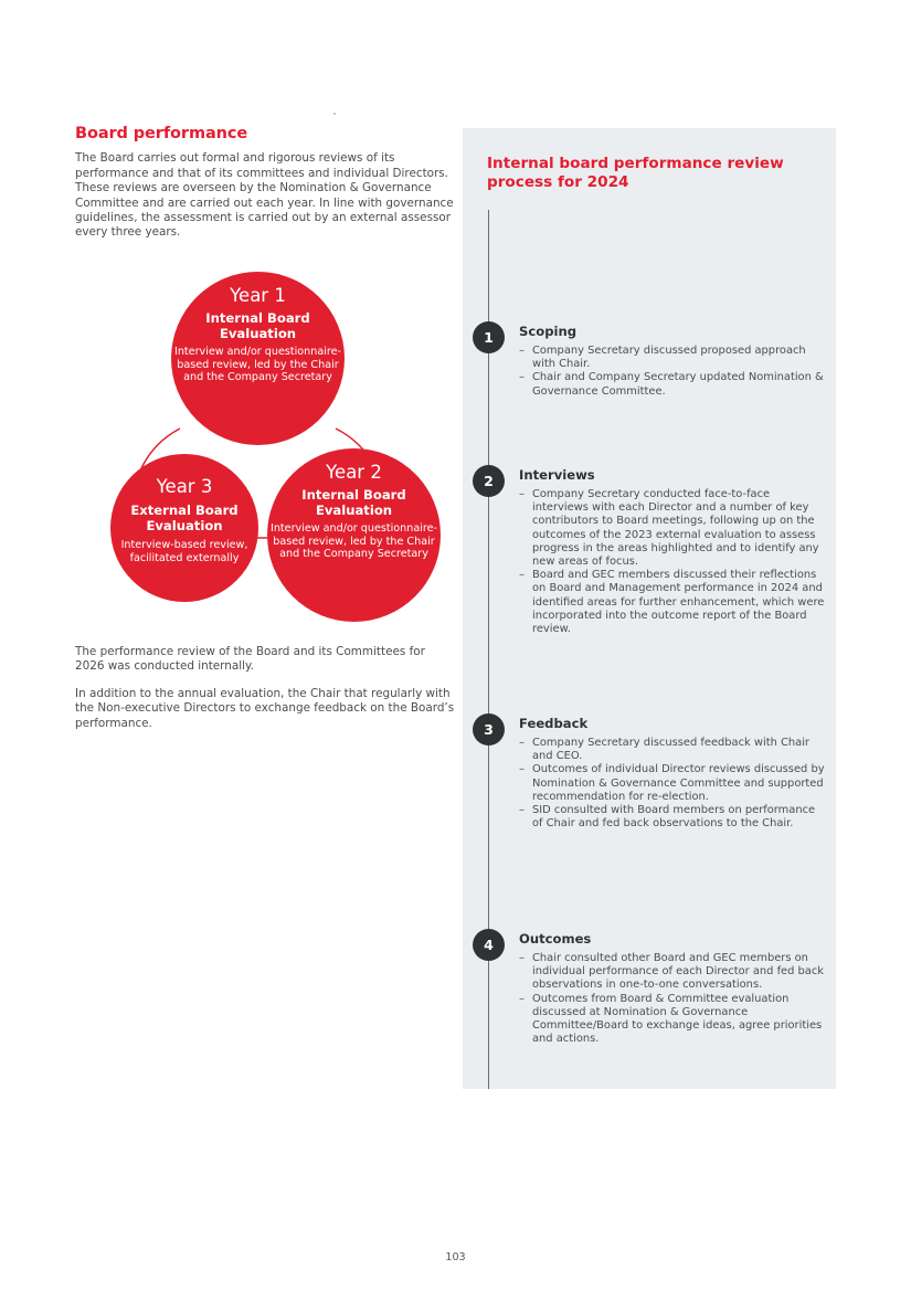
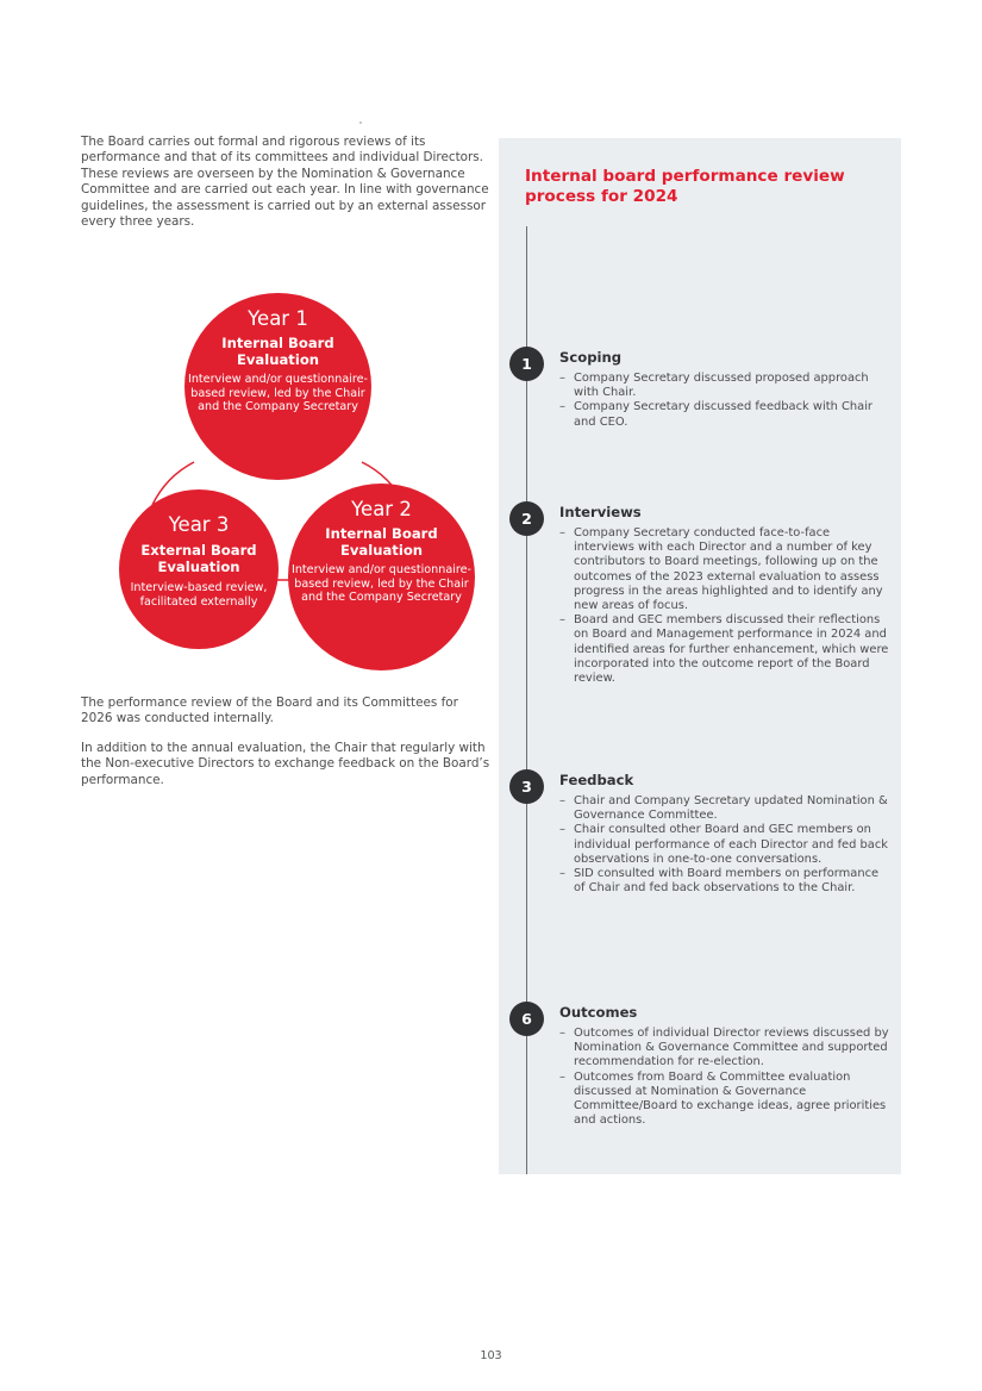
- Board performance
  The Board carries out formal and rigorous reviews of its performance and that of its committees and individual Directors. These reviews are overseen by the Nomination & Governance Committee and are carried out each year. In line with governance guidelines, the assessment is carried out by an external assessor every three years.
  Year 1
  Internal Board Evaluation
  Interview and/or questionnaire-based review, led by the Chair and the Company Secretary
  Year 3
  External Board Evaluation
  Interview-based review, facilitated externally
  Year 2
  Internal Board Evaluation
  Interview and/or questionnaire-based review, led by the Chair and the Company Secretary
  The performance review of the Board and its Committees for 2026 was conducted internally.
  In addition to the annual evaluation, the Chair that regularly with the Non-executive Directors to exchange feedback on the Board’s performance.
  Internal board performance review process for 2024
  1
  Scoping
  –
  Company Secretary discussed proposed approach with Chair.
  –
- Chair and Company Secretary updated Nomination & Governance Committee.
+ Company Secretary discussed feedback with Chair and CEO.
  2
  Interviews
  –
  Company Secretary conducted face-to-face interviews with each Director and a number of key contributors to Board meetings, following up on the outcomes of the 2023 external evaluation to assess progress in the areas highlighted and to identify any new areas of focus.
  –
  Board and GEC members discussed their reflections on Board and Management performance in 2024 and identified areas for further enhancement, which were incorporated into the outcome report of the Board review.
  3
  Feedback
  –
- Company Secretary discussed feedback with Chair and CEO.
+ Chair and Company Secretary updated Nomination & Governance Committee.
  –
- Outcomes of individual Director reviews discussed by Nomination & Governance Committee and supported recommendation for re-election.
+ Chair consulted other Board and GEC members on individual performance of each Director and fed back observations in one-to-one conversations.
  –
  SID consulted with Board members on performance of Chair and fed back observations to the Chair.
- 4
+ 6
  Outcomes
  –
- Chair consulted other Board and GEC members on individual performance of each Director and fed back observations in one-to-one conversations.
+ Outcomes of individual Director reviews discussed by Nomination & Governance Committee and supported recommendation for re-election.
  –
  Outcomes from Board & Committee evaluation discussed at Nomination & Governance Committee/Board to exchange ideas, agree priorities and actions.
  103
